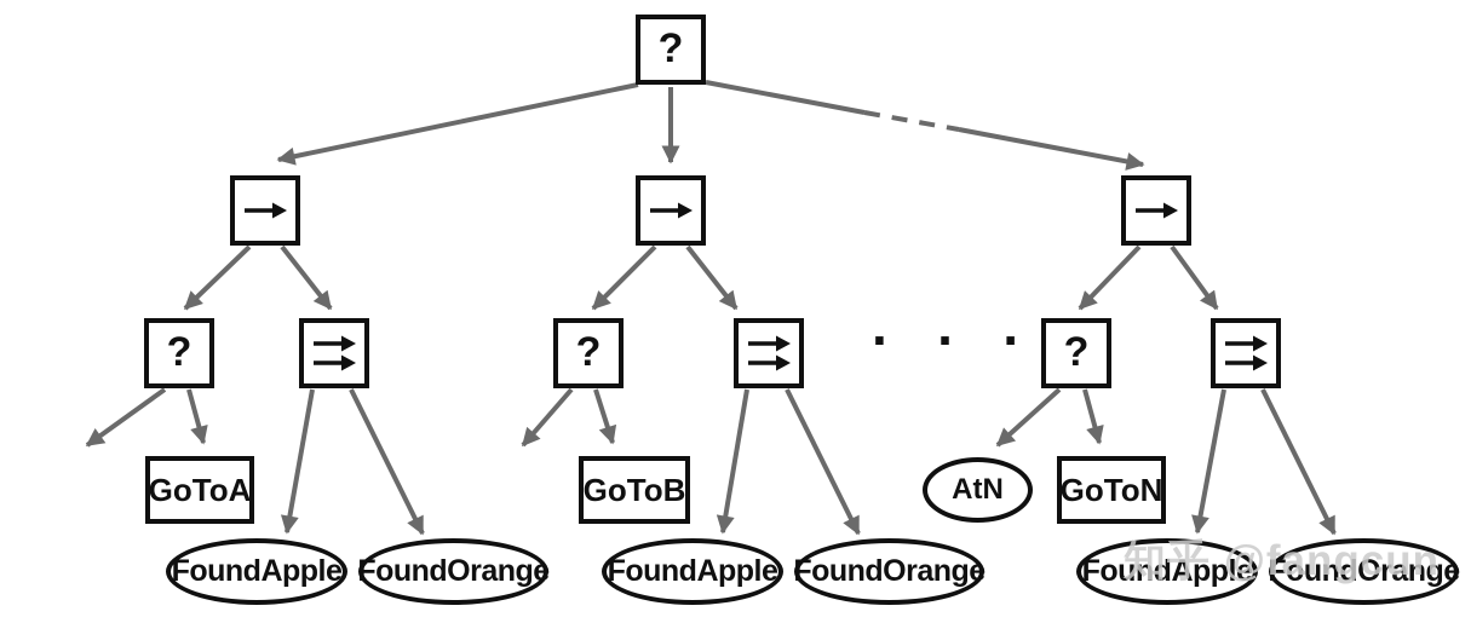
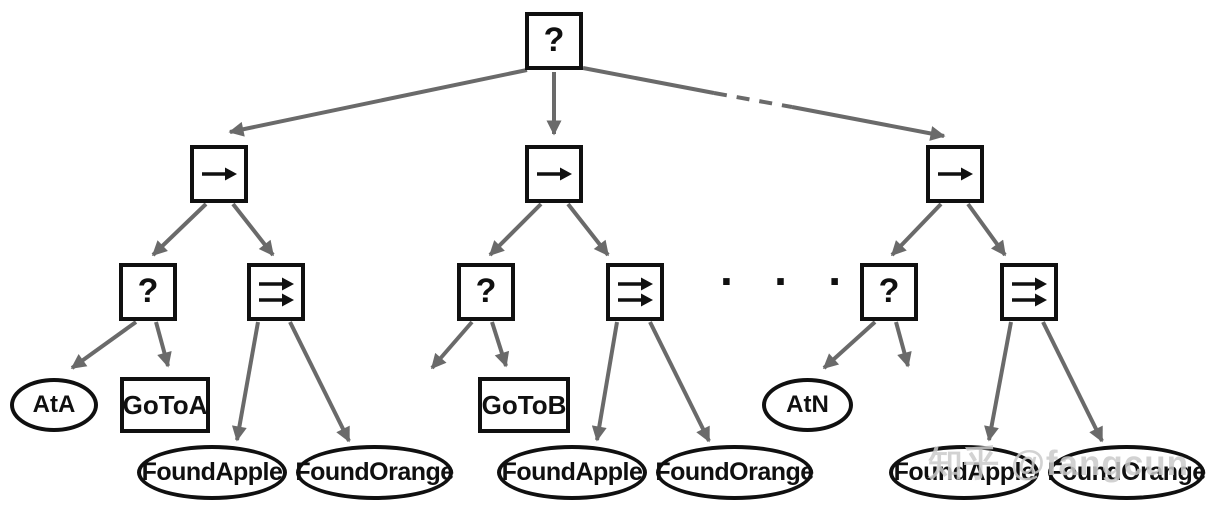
  ?
  ?
  ?
  ?
+ AtA
  GoToA
  FoundApple
  FoundOrange
  GoToB
  FoundApple
  FoundOrange
  AtN
- GoToN
  FoundApple
  FoundOrange
  · · ·
  知乎 @fangcun
